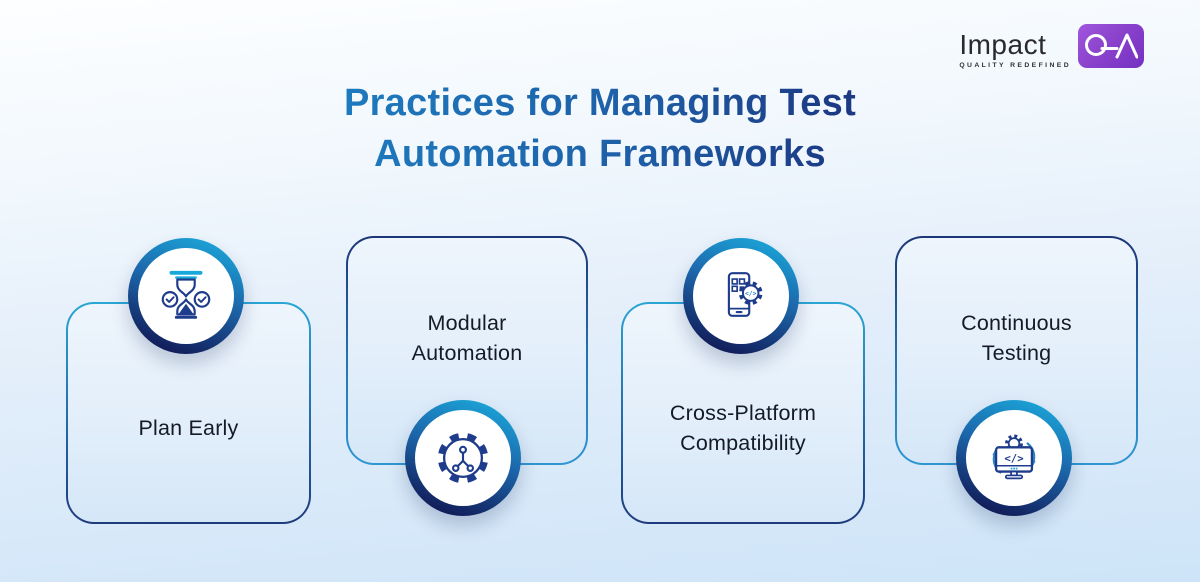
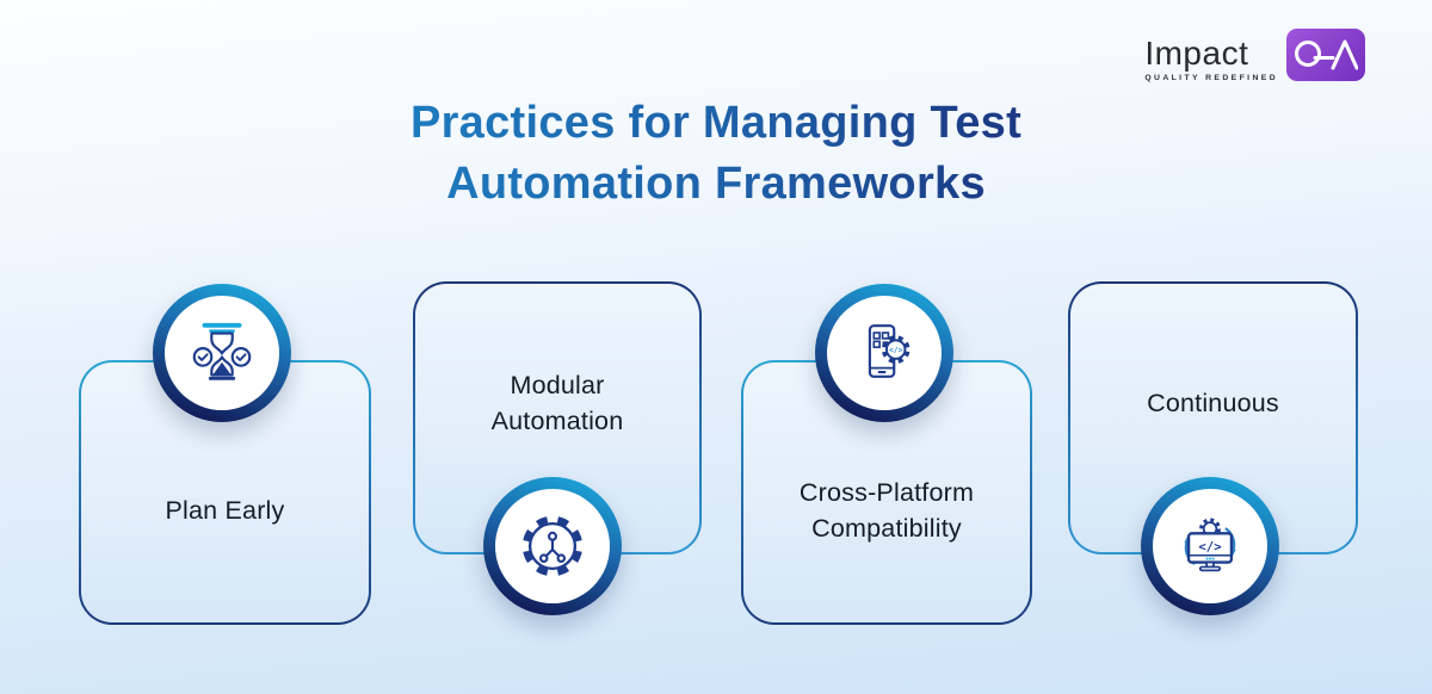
  Impact
  Practices for Managing Test
  Automation Frameworks
  Plan Early
  Modular
  Automation
  Cross-Platform
  Compatibility
  Continuous
- Testing
  </>
